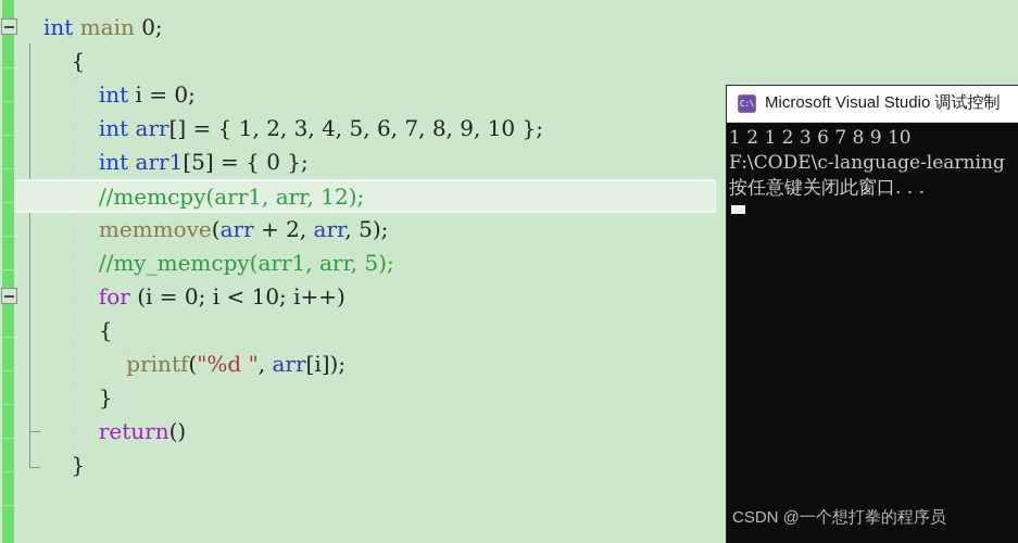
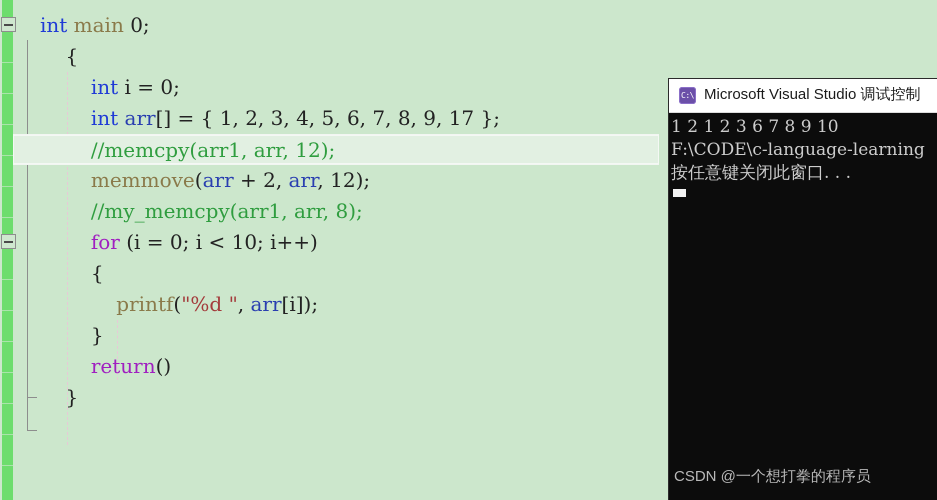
  int main 0;
  {
  int i = 0;
- int arr[] = { 1, 2, 3, 4, 5, 6, 7, 8, 9, 10 };
+ int arr[] = { 1, 2, 3, 4, 5, 6, 7, 8, 9, 17 };
- int arr1[5] = { 0 };
  //memcpy(arr1, arr, 12);
- memmove(arr + 2, arr, 5);
+ memmove(arr + 2, arr, 12);
- //my_memcpy(arr1, arr, 5);
+ //my_memcpy(arr1, arr, 8);
  for (i = 0; i < 10; i++)
  {
  printf("%d ", arr[i]);
  }
  return()
  }
  C:\
  Microsoft Visual Studio 调试控制
  1 2 1 2 3 6 7 8 9 10
  F:\CODE\c-language-learning
  按任意键关闭此窗口. . .
  CSDN @一个想打拳的程序员
